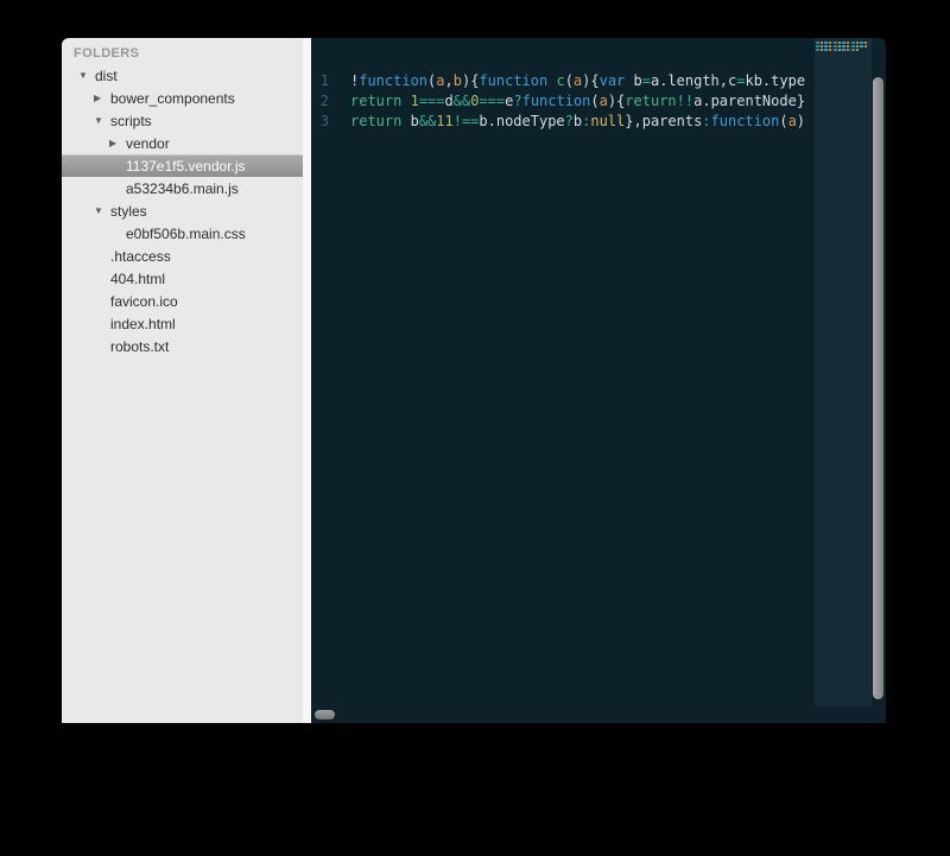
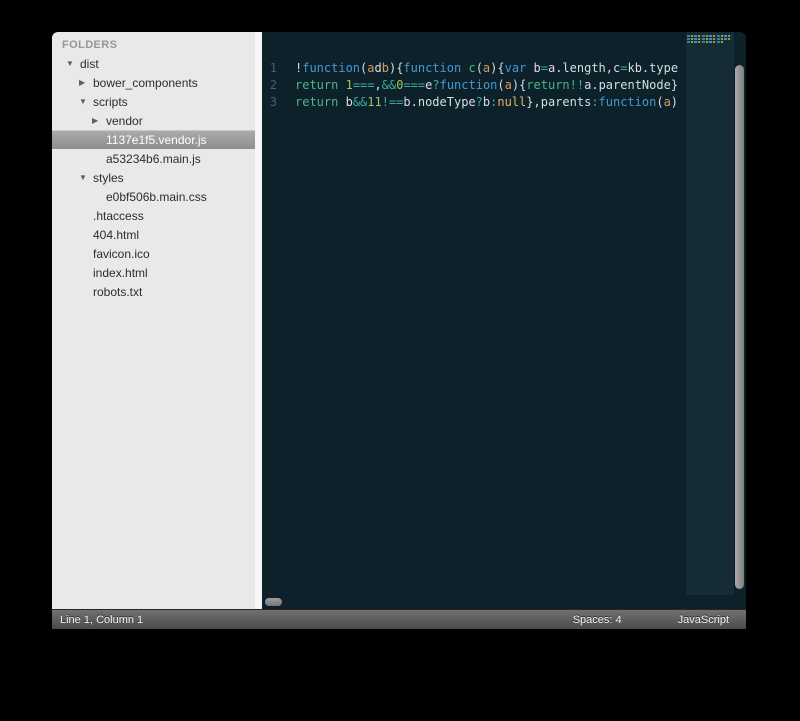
  FOLDERS
  ▼
  dist
  ▶
  bower_components
  ▼
  scripts
  ▶
  vendor
  1137e1f5.vendor.js
  a53234b6.main.js
  ▼
  styles
  e0bf506b.main.css
  .htaccess
  404.html
  favicon.ico
  index.html
  robots.txt
  1
- !function(a,b){function c(a){var b=a.length,c=kb.type
+ !function(adb){function c(a){var b=a.length,c=kb.type
  2
- return 1===d&&0===e?function(a){return!!a.parentNode}
+ return 1===,&&0===e?function(a){return!!a.parentNode}
  3
  return b&&11!==b.nodeType?b:null},parents:function(a)
+ Line 1, Column 1
+ Spaces: 4
+ JavaScript
